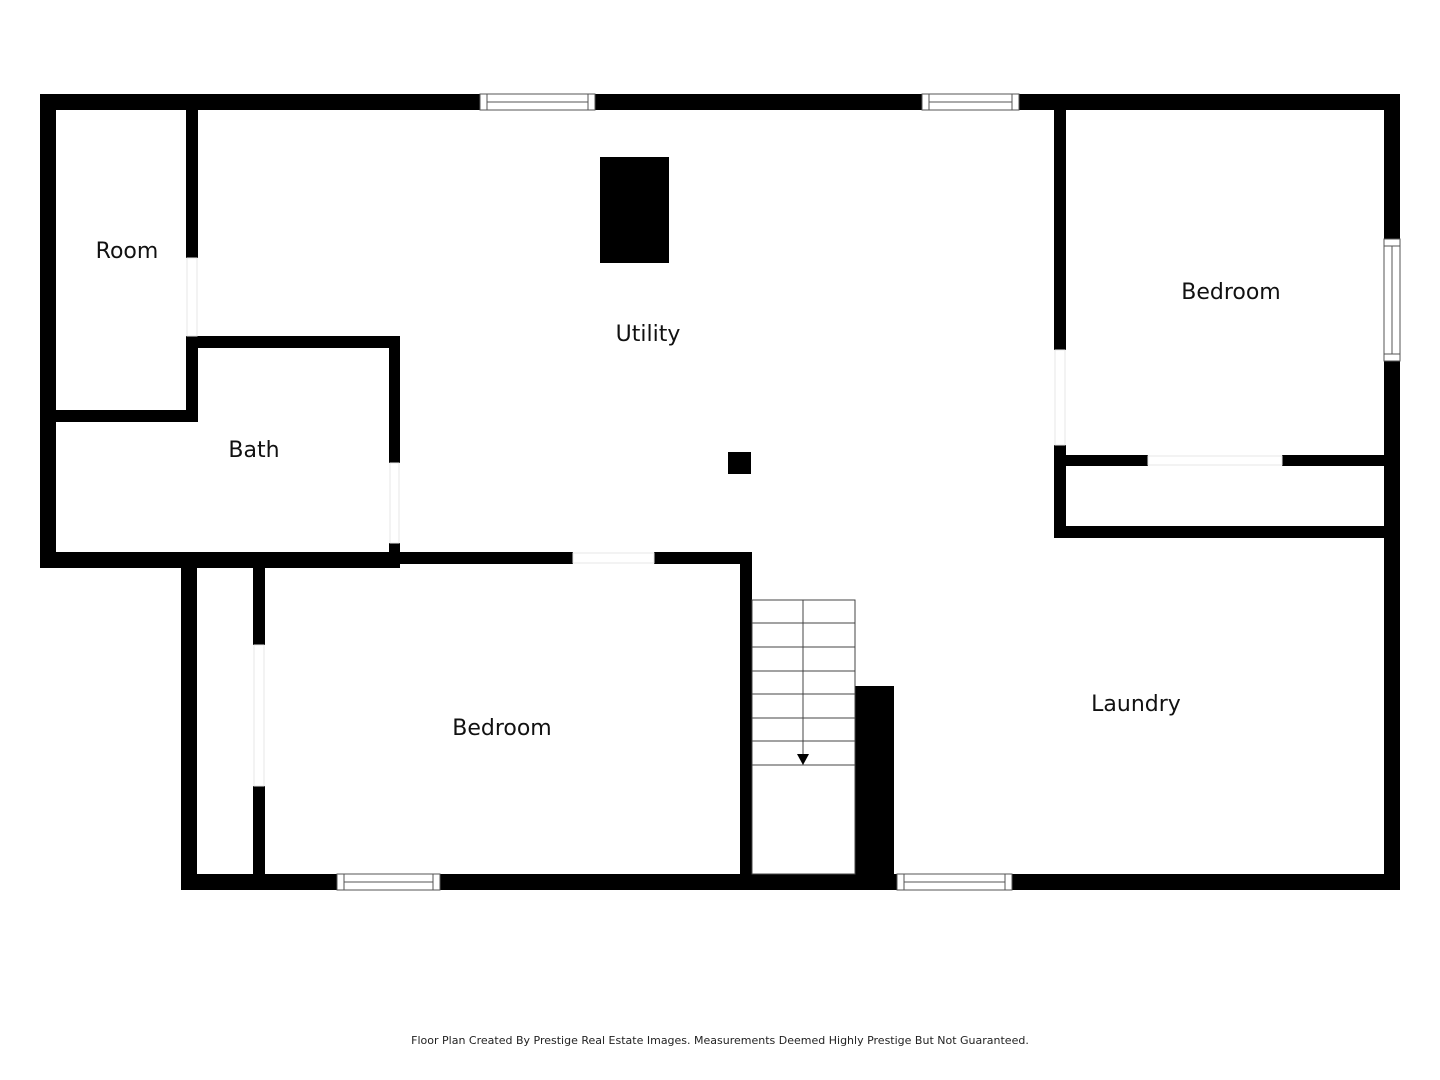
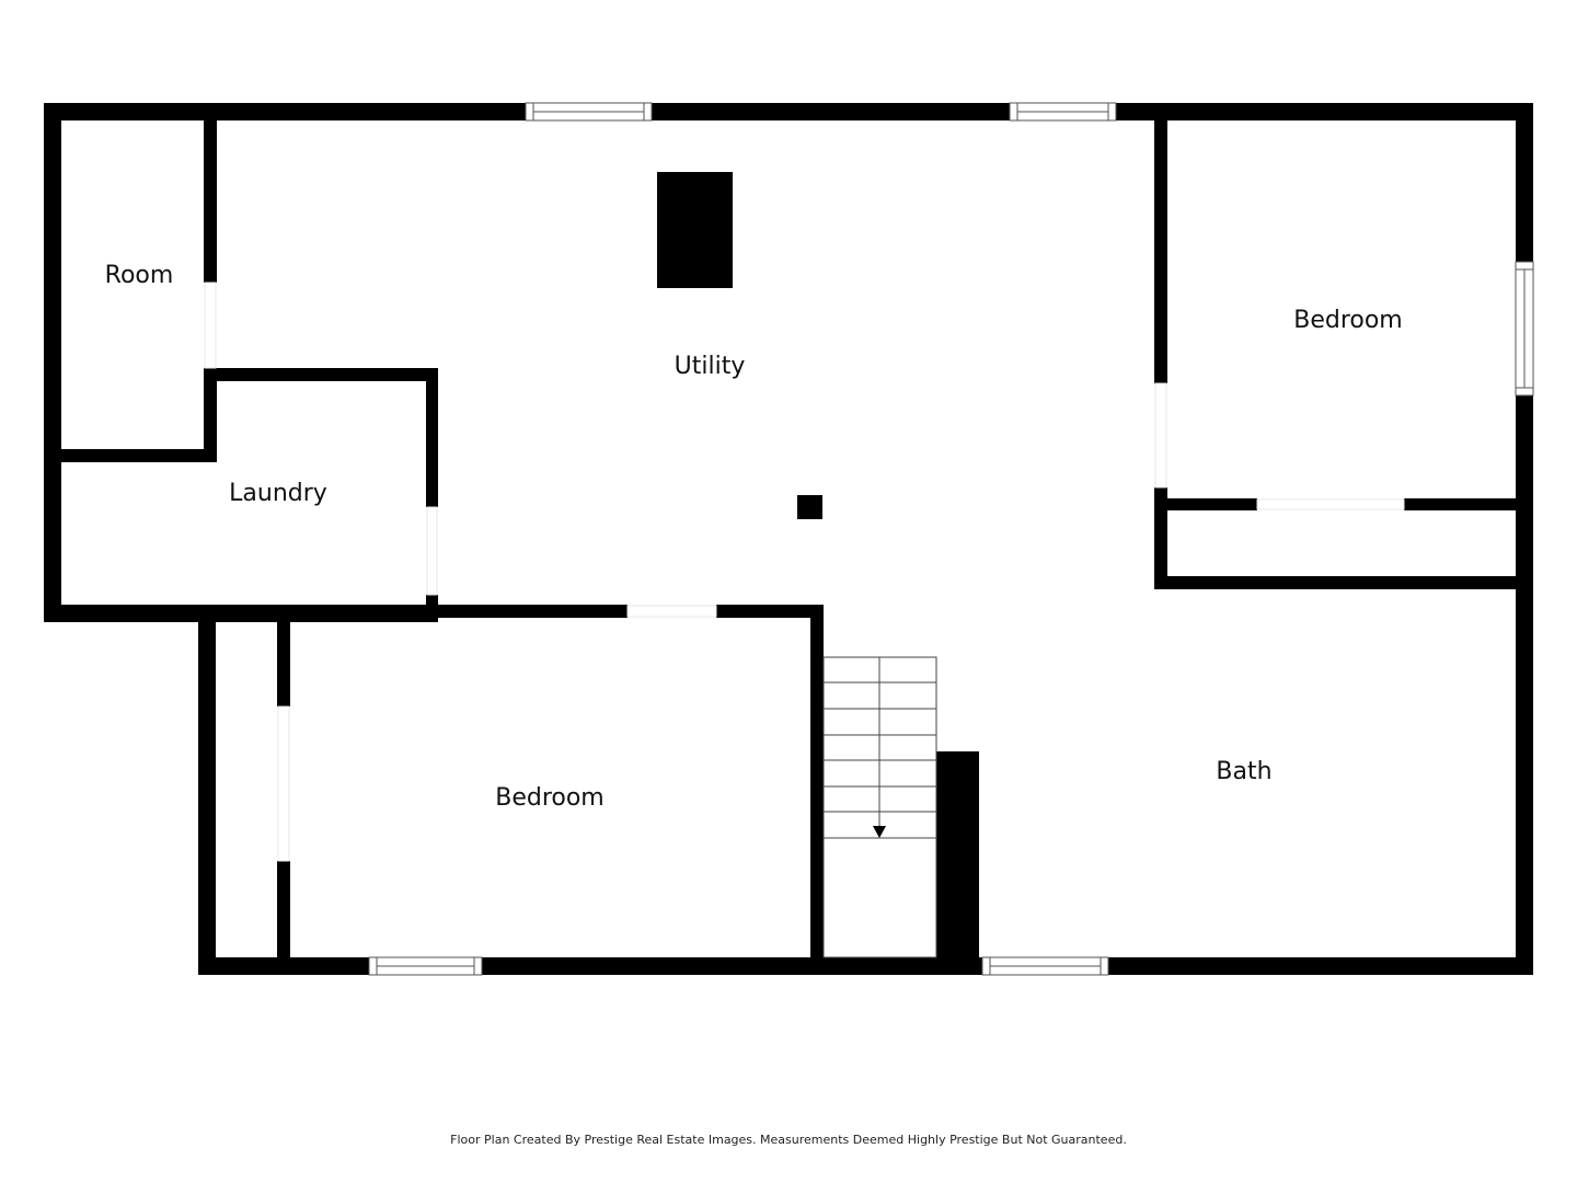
  Room
  Utility
  Bedroom
- Bath
+ Laundry
  Bedroom
- Laundry
+ Bath
  Floor Plan Created By Prestige Real Estate Images. Measurements Deemed Highly Prestige But Not Guaranteed.
